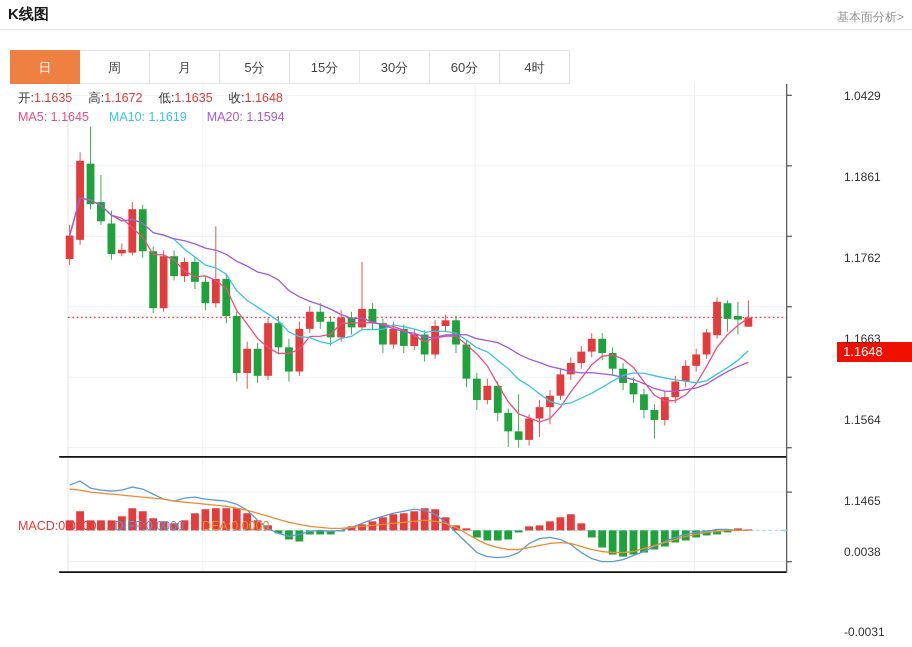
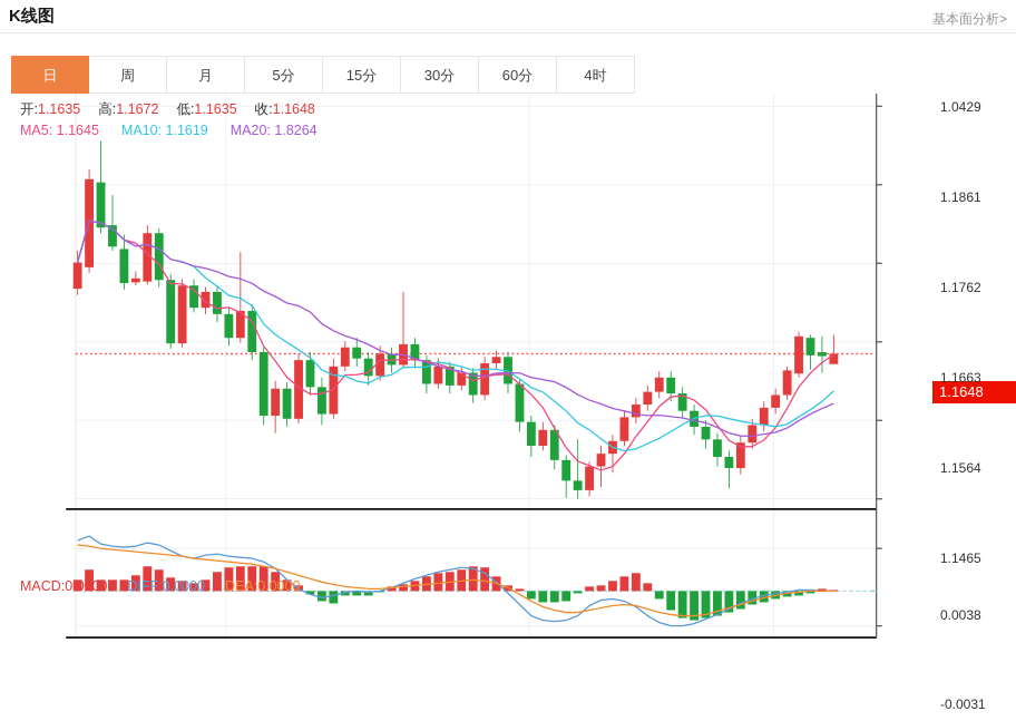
  K线图
  基本面分析>
  日
  周
  月
  5分
  15分
  30分
  60分
  4时
  开:1.1635
  高:1.1672
  低:1.1635
  收:1.1648
  MA5: 1.1645
  MA10: 1.1619
- MA20: 1.1594
+ MA20: 1.8264
  MACD:0.0000
  DIFF:0.0000
  DEA:0.0000
  1.1648
  1.0429
  1.1861
  1.1762
  1.1663
  1.1564
  1.1465
  0.0038
  -0.0031
